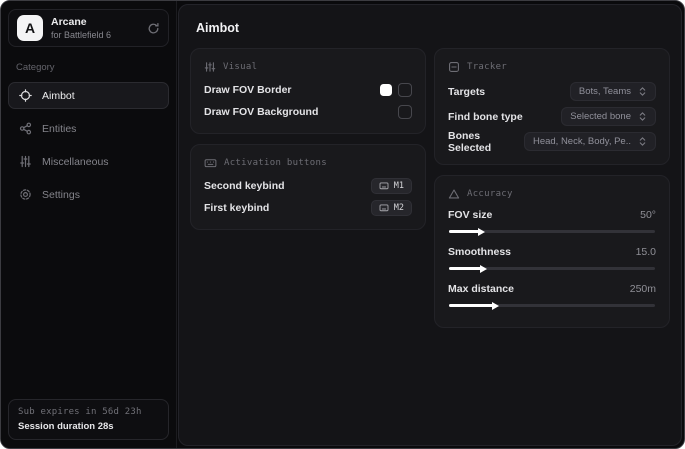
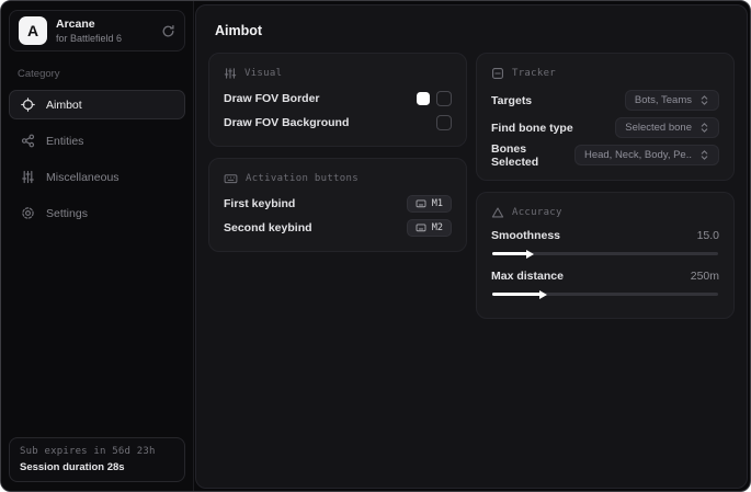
  A
  Arcane
  for Battlefield 6
  Category
  Aimbot
  Entities
  Miscellaneous
  Settings
  Sub expires in 56d 23h
  Session duration 28s
  Aimbot
  Visual
  Draw FOV Border
  Draw FOV Background
  Activation buttons
- Second keybind
+ First keybind
  M1
- First keybind
+ Second keybind
  M2
  Tracker
  Targets
  Bots, Teams
  Find bone type
  Selected bone
  Bones Selected
  Head, Neck, Body, Pe..
  Accuracy
- FOV size
- 50°
  Smoothness
  15.0
  Max distance
  250m
